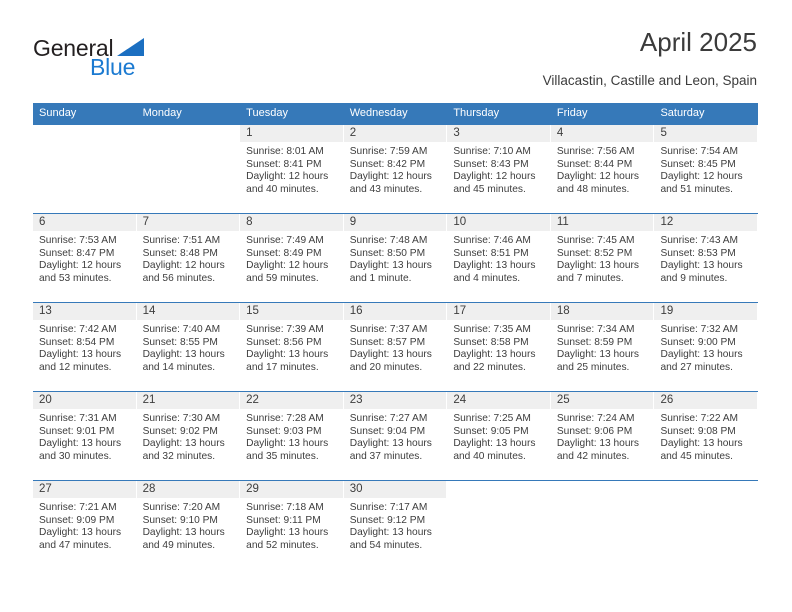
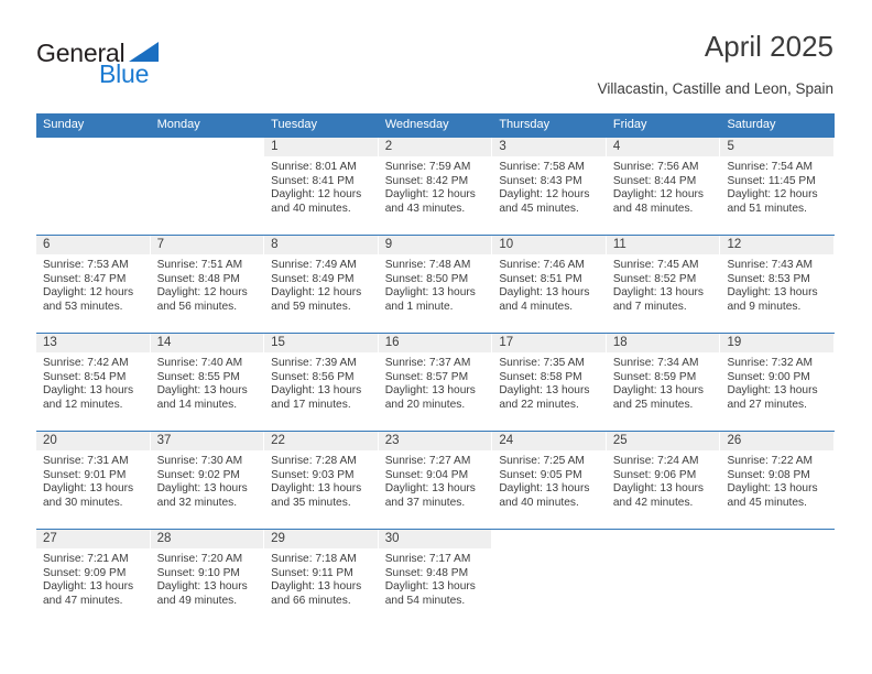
  General
  Blue
  April 2025
  Villacastin, Castille and Leon, Spain
  Sunday
  Monday
  Tuesday
  Wednesday
  Thursday
  Friday
  Saturday
  1
  Sunrise: 8:01 AM
  Sunset: 8:41 PM
  Daylight: 12 hours
  and 40 minutes.
  2
  Sunrise: 7:59 AM
  Sunset: 8:42 PM
  Daylight: 12 hours
  and 43 minutes.
  3
- Sunrise: 7:10 AM
+ Sunrise: 7:58 AM
  Sunset: 8:43 PM
  Daylight: 12 hours
  and 45 minutes.
  4
  Sunrise: 7:56 AM
  Sunset: 8:44 PM
  Daylight: 12 hours
  and 48 minutes.
  5
  Sunrise: 7:54 AM
- Sunset: 8:45 PM
+ Sunset: 11:45 PM
  Daylight: 12 hours
  and 51 minutes.
  6
  Sunrise: 7:53 AM
  Sunset: 8:47 PM
  Daylight: 12 hours
  and 53 minutes.
  7
  Sunrise: 7:51 AM
  Sunset: 8:48 PM
  Daylight: 12 hours
  and 56 minutes.
  8
  Sunrise: 7:49 AM
  Sunset: 8:49 PM
  Daylight: 12 hours
  and 59 minutes.
  9
  Sunrise: 7:48 AM
  Sunset: 8:50 PM
  Daylight: 13 hours
  and 1 minute.
  10
  Sunrise: 7:46 AM
  Sunset: 8:51 PM
  Daylight: 13 hours
  and 4 minutes.
  11
  Sunrise: 7:45 AM
  Sunset: 8:52 PM
  Daylight: 13 hours
  and 7 minutes.
  12
  Sunrise: 7:43 AM
  Sunset: 8:53 PM
  Daylight: 13 hours
  and 9 minutes.
  13
  Sunrise: 7:42 AM
  Sunset: 8:54 PM
  Daylight: 13 hours
  and 12 minutes.
  14
  Sunrise: 7:40 AM
  Sunset: 8:55 PM
  Daylight: 13 hours
  and 14 minutes.
  15
  Sunrise: 7:39 AM
  Sunset: 8:56 PM
  Daylight: 13 hours
  and 17 minutes.
  16
  Sunrise: 7:37 AM
  Sunset: 8:57 PM
  Daylight: 13 hours
  and 20 minutes.
  17
  Sunrise: 7:35 AM
  Sunset: 8:58 PM
  Daylight: 13 hours
  and 22 minutes.
  18
  Sunrise: 7:34 AM
  Sunset: 8:59 PM
  Daylight: 13 hours
  and 25 minutes.
  19
  Sunrise: 7:32 AM
  Sunset: 9:00 PM
  Daylight: 13 hours
  and 27 minutes.
  20
  Sunrise: 7:31 AM
  Sunset: 9:01 PM
  Daylight: 13 hours
  and 30 minutes.
- 21
+ 37
  Sunrise: 7:30 AM
  Sunset: 9:02 PM
  Daylight: 13 hours
  and 32 minutes.
  22
  Sunrise: 7:28 AM
  Sunset: 9:03 PM
  Daylight: 13 hours
  and 35 minutes.
  23
  Sunrise: 7:27 AM
  Sunset: 9:04 PM
  Daylight: 13 hours
  and 37 minutes.
  24
  Sunrise: 7:25 AM
  Sunset: 9:05 PM
  Daylight: 13 hours
  and 40 minutes.
  25
  Sunrise: 7:24 AM
  Sunset: 9:06 PM
  Daylight: 13 hours
  and 42 minutes.
  26
  Sunrise: 7:22 AM
  Sunset: 9:08 PM
  Daylight: 13 hours
  and 45 minutes.
  27
  Sunrise: 7:21 AM
  Sunset: 9:09 PM
  Daylight: 13 hours
  and 47 minutes.
  28
  Sunrise: 7:20 AM
  Sunset: 9:10 PM
  Daylight: 13 hours
  and 49 minutes.
  29
  Sunrise: 7:18 AM
  Sunset: 9:11 PM
  Daylight: 13 hours
- and 52 minutes.
+ and 66 minutes.
  30
  Sunrise: 7:17 AM
- Sunset: 9:12 PM
+ Sunset: 9:48 PM
  Daylight: 13 hours
  and 54 minutes.
